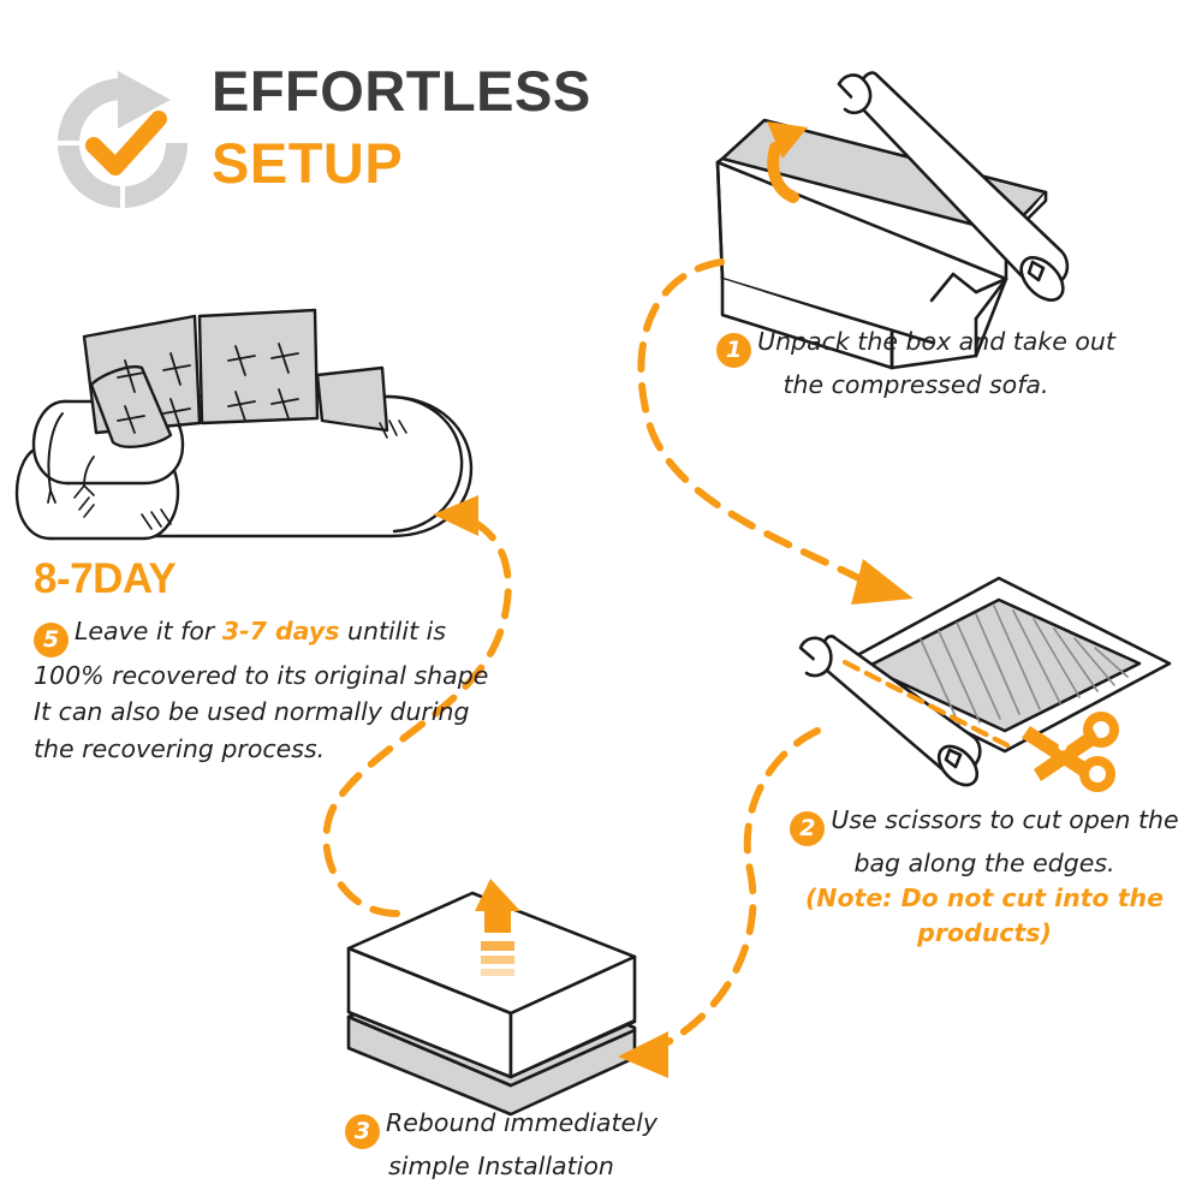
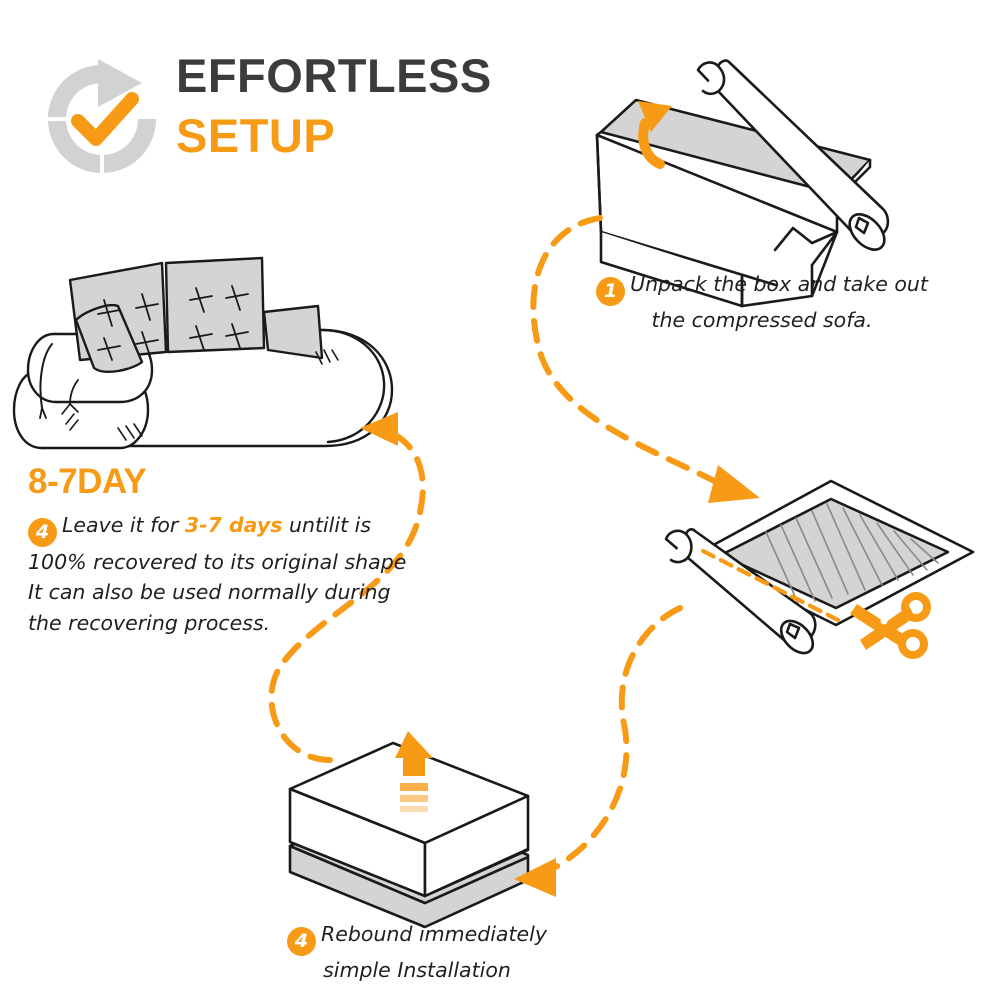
  EFFORTLESS
  SETUP
  1 Unpack the box and take out the compressed sofa.
- 2 Use scissors to cut open the bag along the edges.
- (Note: Do not cut into the products)
- 3 Rebound immediately simple Installation
+ 4 Rebound immediately simple Installation
  8-7DAY
- 5 Leave it for 3-7 days untilit is 100% recovered to its original shape It can also be used normally during the recovering process.
+ 4 Leave it for 3-7 days untilit is 100% recovered to its original shape It can also be used normally during the recovering process.
